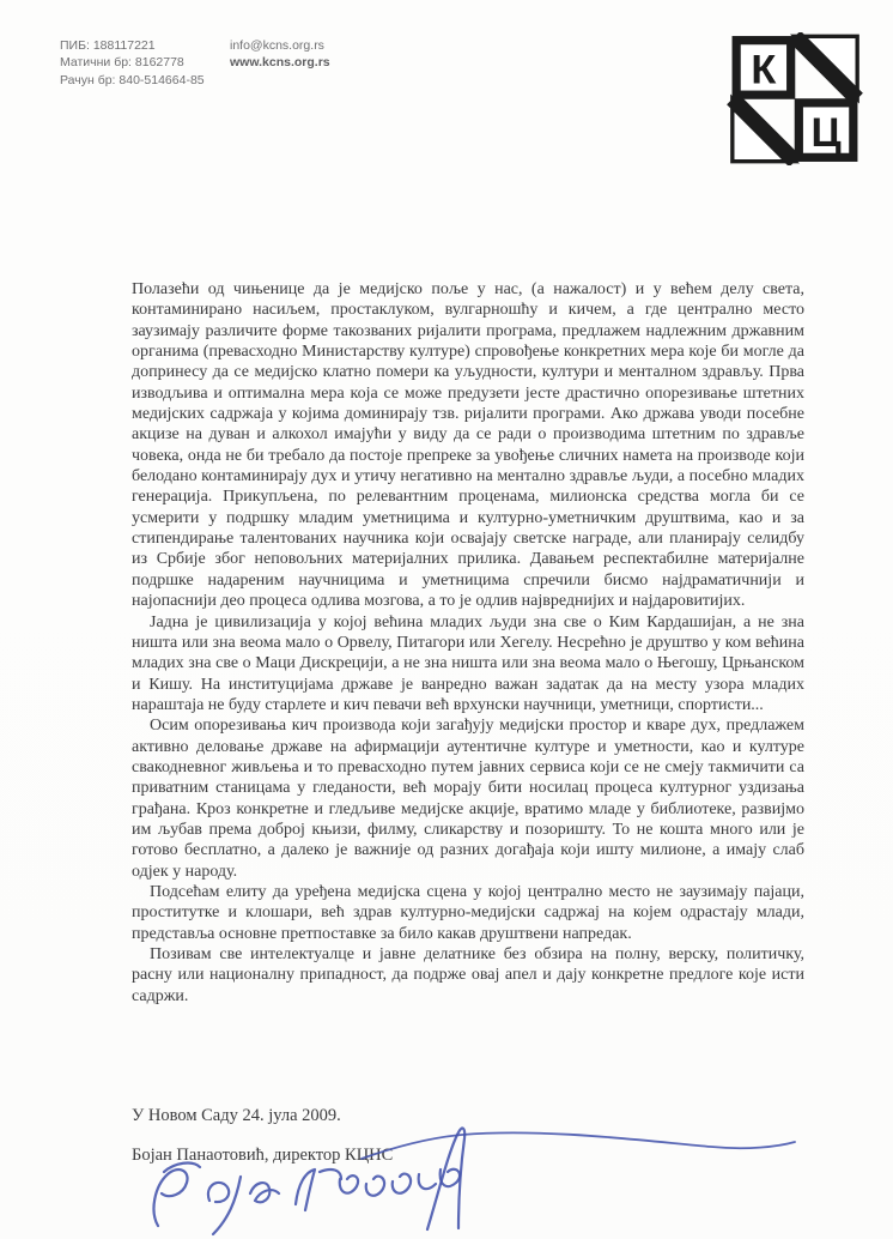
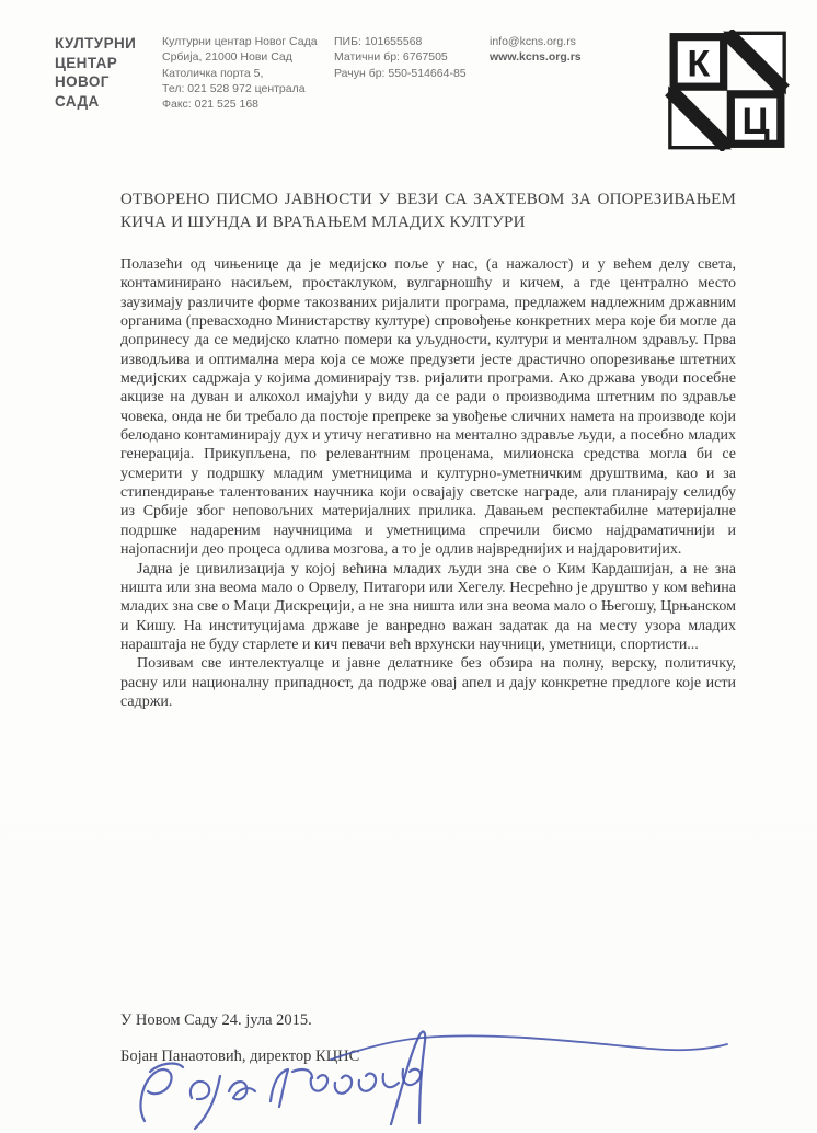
+ КУЛТУРНИ
+ ЦЕНТАР
+ НОВОГ
+ САДА
+ Културни центар Новог Сада
+ Србија, 21000 Нови Сад
+ Католичка порта 5,
+ Тел: 021 528 972 централа
+ Факс: 021 525 168
- ПИБ: 188117221
+ ПИБ: 101655568
- Матични бр: 8162778
+ Матични бр: 6767505
- Рачун бр: 840-514664-85
+ Рачун бр: 550-514664-85
  info@kcns.org.rs
  www.kcns.org.rs
  К
  Ц
+ ОТВОРЕНО ПИСМО ЈАВНОСТИ У ВЕЗИ СА ЗАХТЕВОМ ЗА ОПОРЕЗИВАЊЕМ
+ КИЧА И ШУНДА И ВРАЋАЊЕМ МЛАДИХ КУЛТУРИ
  Полазећи од чињенице да је медијско поље у нас, (а нажалост) и у већем делу света, контаминирано насиљем, простаклуком, вулгарношћу и кичем, а где централно место заузимају различите форме такозваних ријалити програма, предлажем надлежним државним органима (превасходно Министарству културе) спровођење конкретних мера које би могле да допринесу да се медијско клатно помери ка уљудности, култури и менталном здрављу. Прва изводљива и оптимална мера која се може предузети јесте драстично опорезивање штетних медијских садржаја у којима доминирају тзв. ријалити програми. Ако држава уводи посебне акцизе на дуван и алкохол имајући у виду да се ради о производима штетним по здравље човека, онда не би требало да постоје препреке за увођење сличних намета на производе који белодано контаминирају дух и утичу негативно на ментално здравље људи, а посебно младих генерација. Прикупљена, по релевантним проценама, милионска средства могла би се усмерити у подршку младим уметницима и културно-уметничким друштвима, као и за стипендирање талентованих научника који освајају светске награде, али планирају селидбу из Србије због неповољних материјалних прилика. Давањем респектабилне материјалне подршке надареним научницима и уметницима спречили бисмо најдраматичнији и најопаснији део процеса одлива мозгова, а то је одлив највреднијих и најдаровитијих.
  Јадна је цивилизација у којој већина младих људи зна све о Ким Кардашијан, а не зна ништа или зна веома мало о Орвелу, Питагори или Хегелу. Несрећно је друштво у ком већина младих зна све о Маци Дискрецији, а не зна ништа или зна веома мало о Његошу, Црњанском и Кишу. На институцијама државе је ванредно важан задатак да на месту узора младих нараштаја не буду старлете и кич певачи већ врхунски научници, уметници, спортисти...
- Осим опорезивања кич производа који загађују медијски простор и кваре дух, предлажем активно деловање државе на афирмацији аутентичне културе и уметности, као и културе свакодневног живљења и то превасходно путем јавних сервиса који се не смеју такмичити са приватним станицама у гледаности, већ морају бити носилац процеса културног уздизања грађана. Кроз конкретне и гледљиве медијске акције, вратимо младе у библиотеке, развијмо им љубав према доброј књизи, филму, сликарству и позоришту. То не кошта много или је готово бесплатно, а далеко је важније од разних догађаја који ишту милионе, а имају слаб одјек у народу.
- Подсећам елиту да уређена медијска сцена у којој централно место не заузимају пајаци, проститутке и клошари, већ здрав културно-медијски садржај на којем одрастају млади, представља основне претпоставке за било какав друштвени напредак.
  Позивам све интелектуалце и јавне делатнике без обзира на полну, верску, политичку, расну или националну припадност, да подрже овај апел и дају конкретне предлоге које исти садржи.
- У Новом Саду 24. јула 2009.
+ У Новом Саду 24. јула 2015.
  Бојан Панаотовић, директор КЦНС
